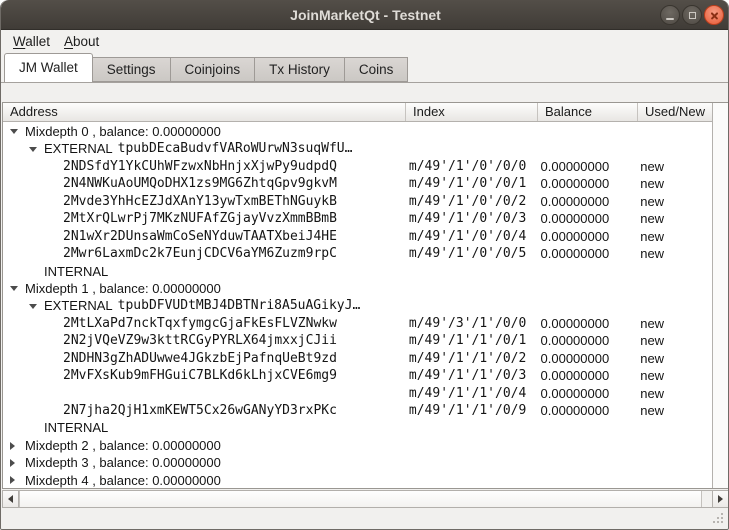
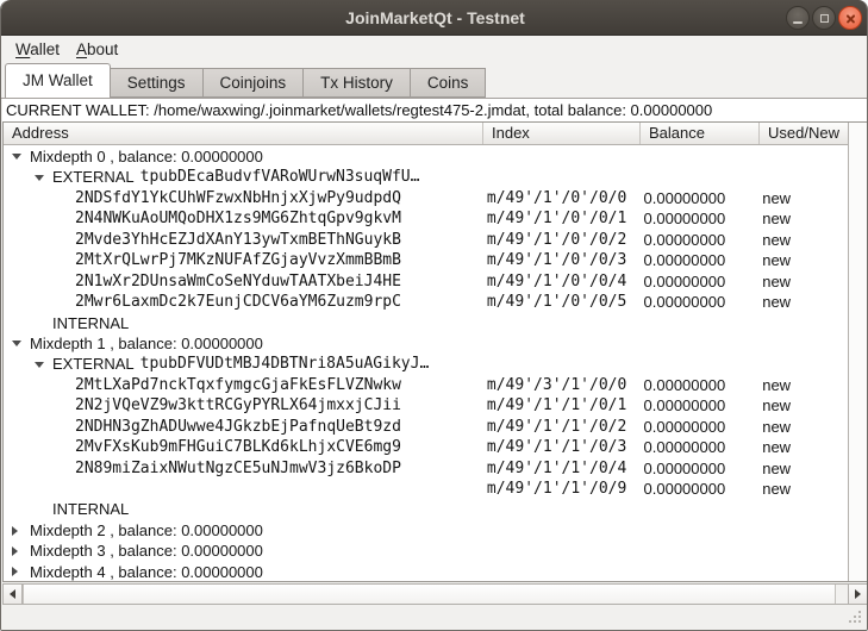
  JoinMarketQt - Testnet
  Wallet
  About
  JM Wallet
  Settings
  Coinjoins
  Tx History
  Coins
+ CURRENT WALLET: /home/waxwing/.joinmarket/wallets/regtest475-2.jmdat, total balance: 0.00000000
  Address
  Index
  Balance
  Used/New
  Mixdepth 0 , balance: 0.00000000
  EXTERNAL
  tpubDEcaBudvfVARoWUrwN3suqWfU…
  2NDSfdY1YkCUhWFzwxNbHnjxXjwPy9udpdQ
  m/49'/1'/0'/0/0
  0.00000000
  new
  2N4NWKuAoUMQoDHX1zs9MG6ZhtqGpv9gkvM
  m/49'/1'/0'/0/1
  0.00000000
  new
  2Mvde3YhHcEZJdXAnY13ywTxmBEThNGuykB
  m/49'/1'/0'/0/2
  0.00000000
  new
  2MtXrQLwrPj7MKzNUFAfZGjayVvzXmmBBmB
  m/49'/1'/0'/0/3
  0.00000000
  new
  2N1wXr2DUnsaWmCoSeNYduwTAATXbeiJ4HE
  m/49'/1'/0'/0/4
  0.00000000
  new
  2Mwr6LaxmDc2k7EunjCDCV6aYM6Zuzm9rpC
  m/49'/1'/0'/0/5
  0.00000000
  new
  INTERNAL
  Mixdepth 1 , balance: 0.00000000
  EXTERNAL
  tpubDFVUDtMBJ4DBTNri8A5uAGikyJ…
  2MtLXaPd7nckTqxfymgcGjaFkEsFLVZNwkw
  m/49'/3'/1'/0/0
  0.00000000
  new
  2N2jVQeVZ9w3kttRCGyPYRLX64jmxxjCJii
  m/49'/1'/1'/0/1
  0.00000000
  new
  2NDHN3gZhADUwwe4JGkzbEjPafnqUeBt9zd
  m/49'/1'/1'/0/2
  0.00000000
  new
  2MvFXsKub9mFHGuiC7BLKd6kLhjxCVE6mg9
  m/49'/1'/1'/0/3
  0.00000000
  new
+ 2N89miZaixNWutNgzCE5uNJmwV3jz6BkoDP
  m/49'/1'/1'/0/4
  0.00000000
  new
- 2N7jha2QjH1xmKEWT5Cx26wGANyYD3rxPKc
  m/49'/1'/1'/0/9
  0.00000000
  new
  INTERNAL
  Mixdepth 2 , balance: 0.00000000
  Mixdepth 3 , balance: 0.00000000
  Mixdepth 4 , balance: 0.00000000
